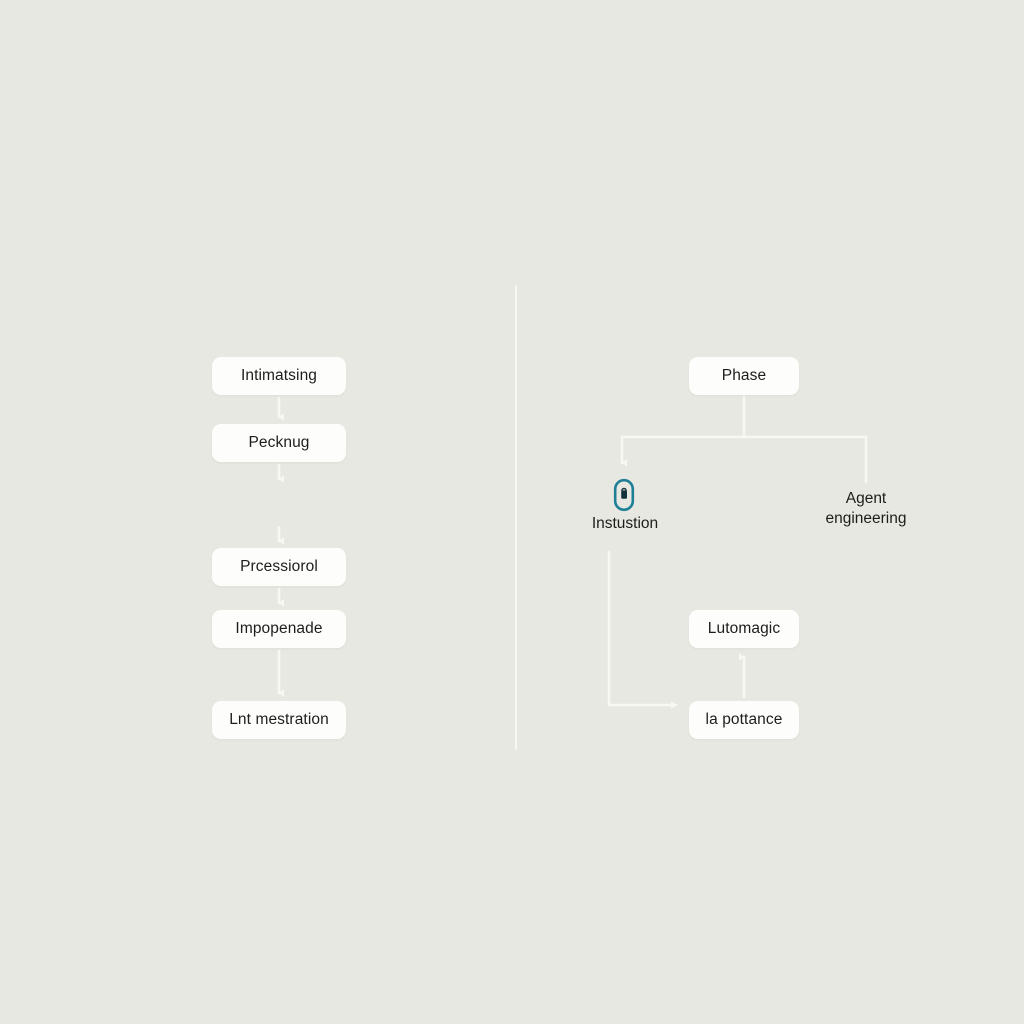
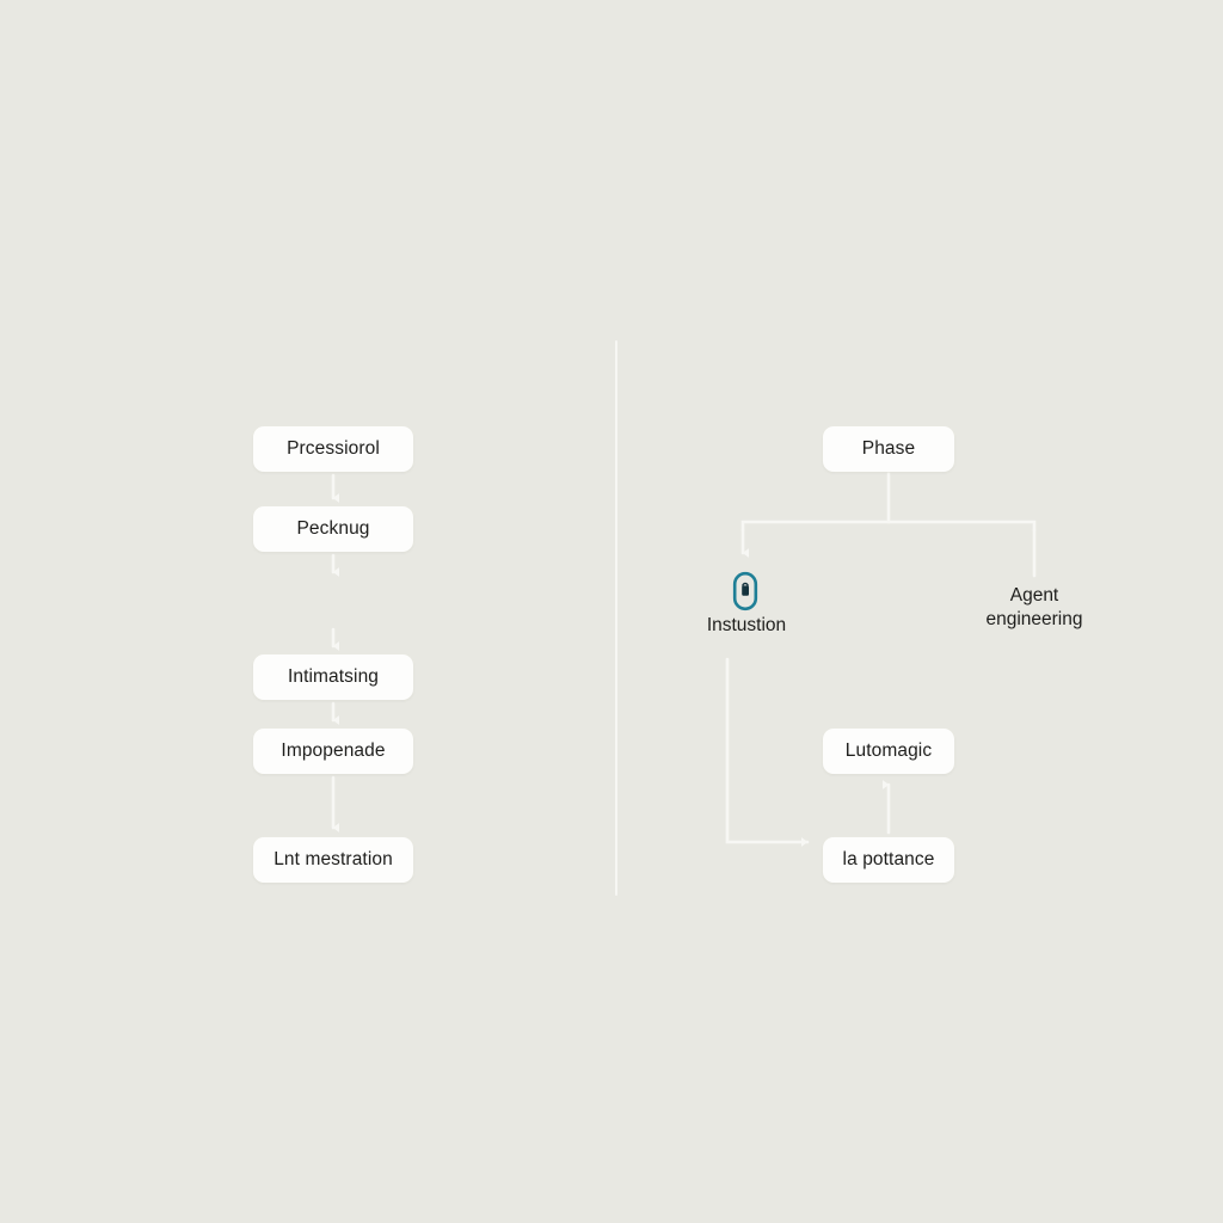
- Intimatsing
+ Prcessiorol
  Pecknug
- Prcessiorol
+ Intimatsing
  Impopenade
  Lnt mestration
  Phase
  Instustion
  Agent
  engineering
  Lutomagic
  la pottance
